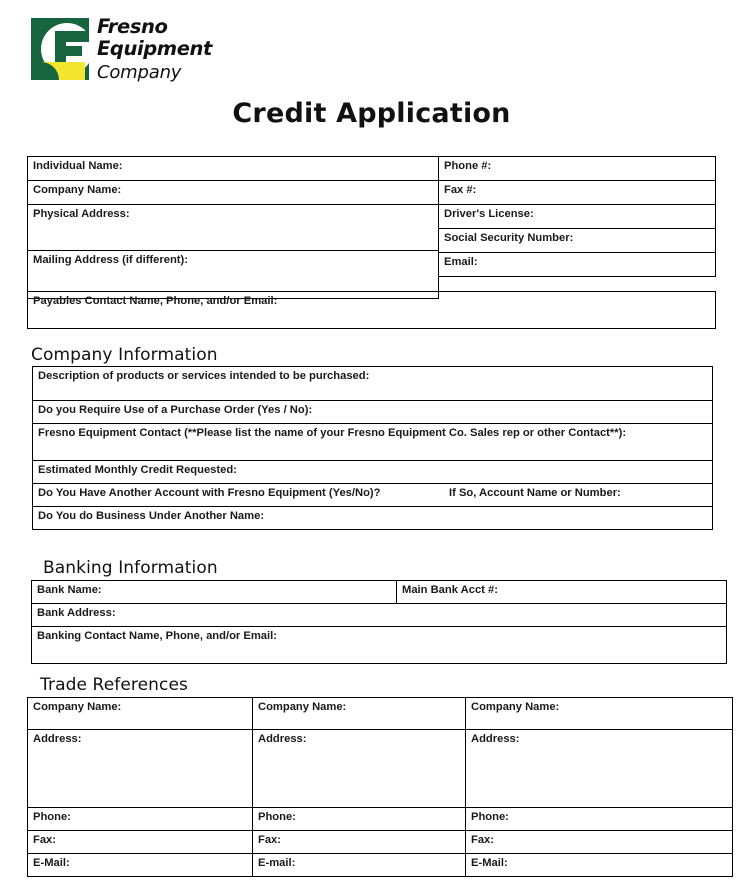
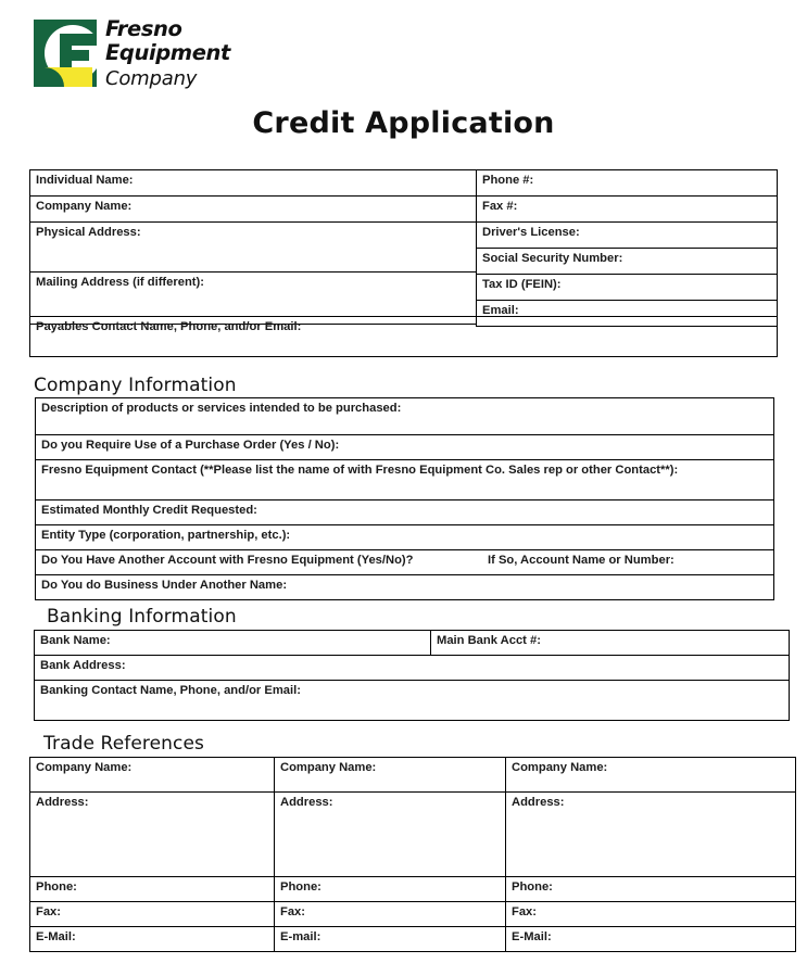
  Fresno
  Equipment
  Company
  Credit Application
  Individual Name:
  Company Name:
  Physical Address:
  Mailing Address (if different):
  Phone #:
  Fax #:
  Driver's License:
  Social Security Number:
+ Tax ID (FEIN):
  Email:
  Payables Contact Name, Phone, and/or Email:
  Company Information
  Description of products or services intended to be purchased:
  Do you Require Use of a Purchase Order (Yes / No):
- Fresno Equipment Contact (**Please list the name of your Fresno Equipment Co. Sales rep or other Contact**):
+ Fresno Equipment Contact (**Please list the name of with Fresno Equipment Co. Sales rep or other Contact**):
  Estimated Monthly Credit Requested:
+ Entity Type (corporation, partnership, etc.):
  Do You Have Another Account with Fresno Equipment (Yes/No)? If So, Account Name or Number:
  Do You do Business Under Another Name:
  Banking Information
  Bank Name:	Main Bank Acct #:
  Bank Address:
  Banking Contact Name, Phone, and/or Email:
  Trade References
  Company Name:	Company Name:	Company Name:
  Address:	Address:	Address:
  Phone:	Phone:	Phone:
  Fax:	Fax:	Fax:
  E-Mail:	E-mail:	E-Mail:
